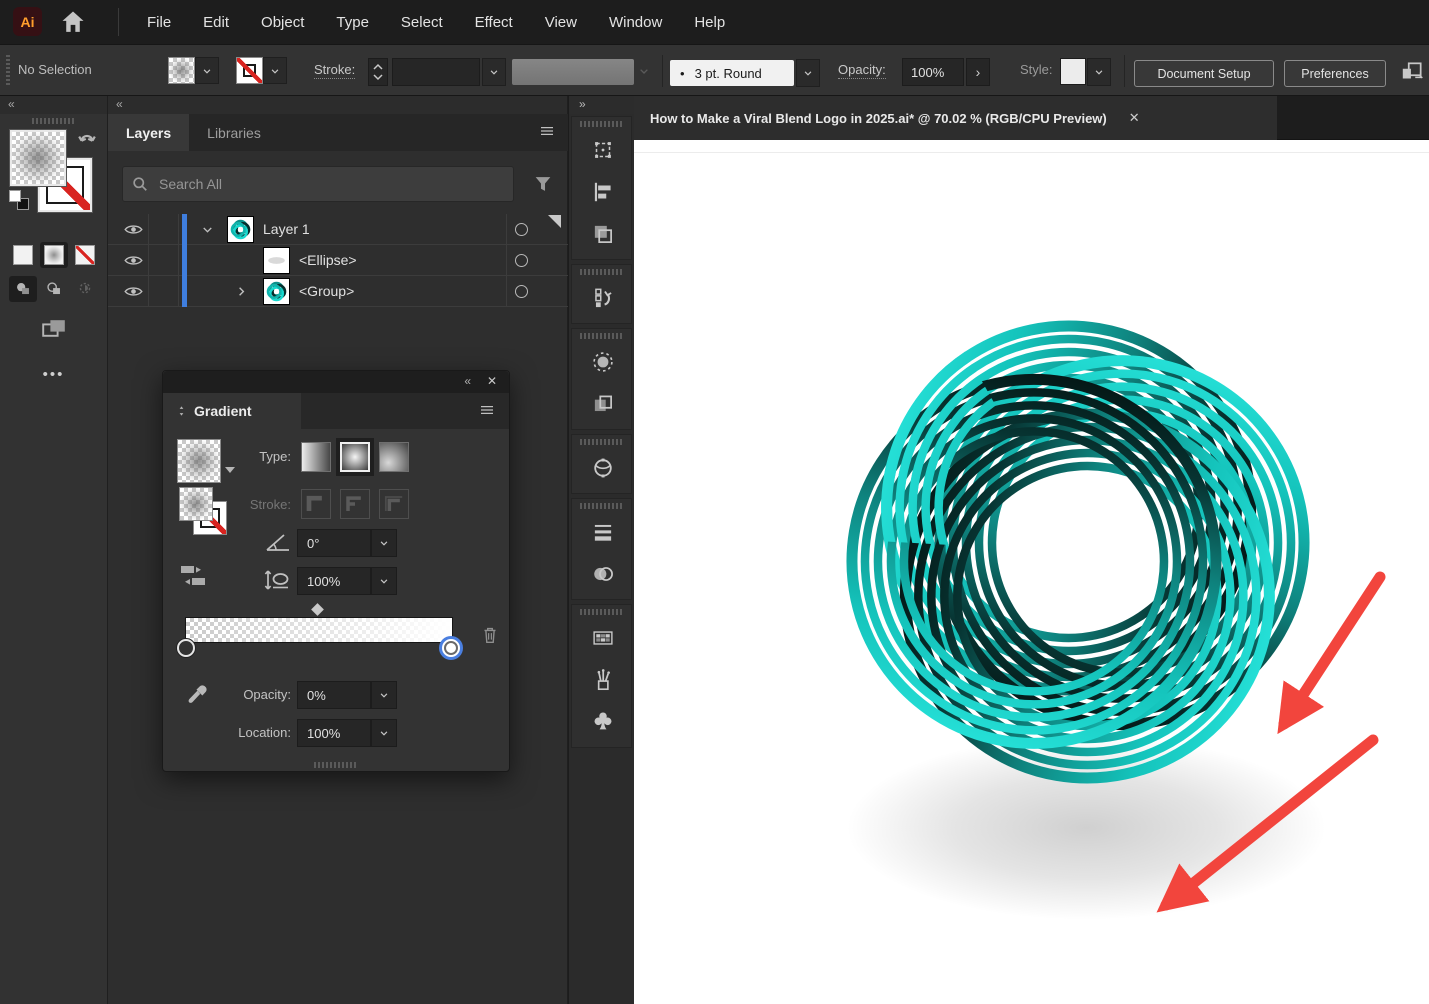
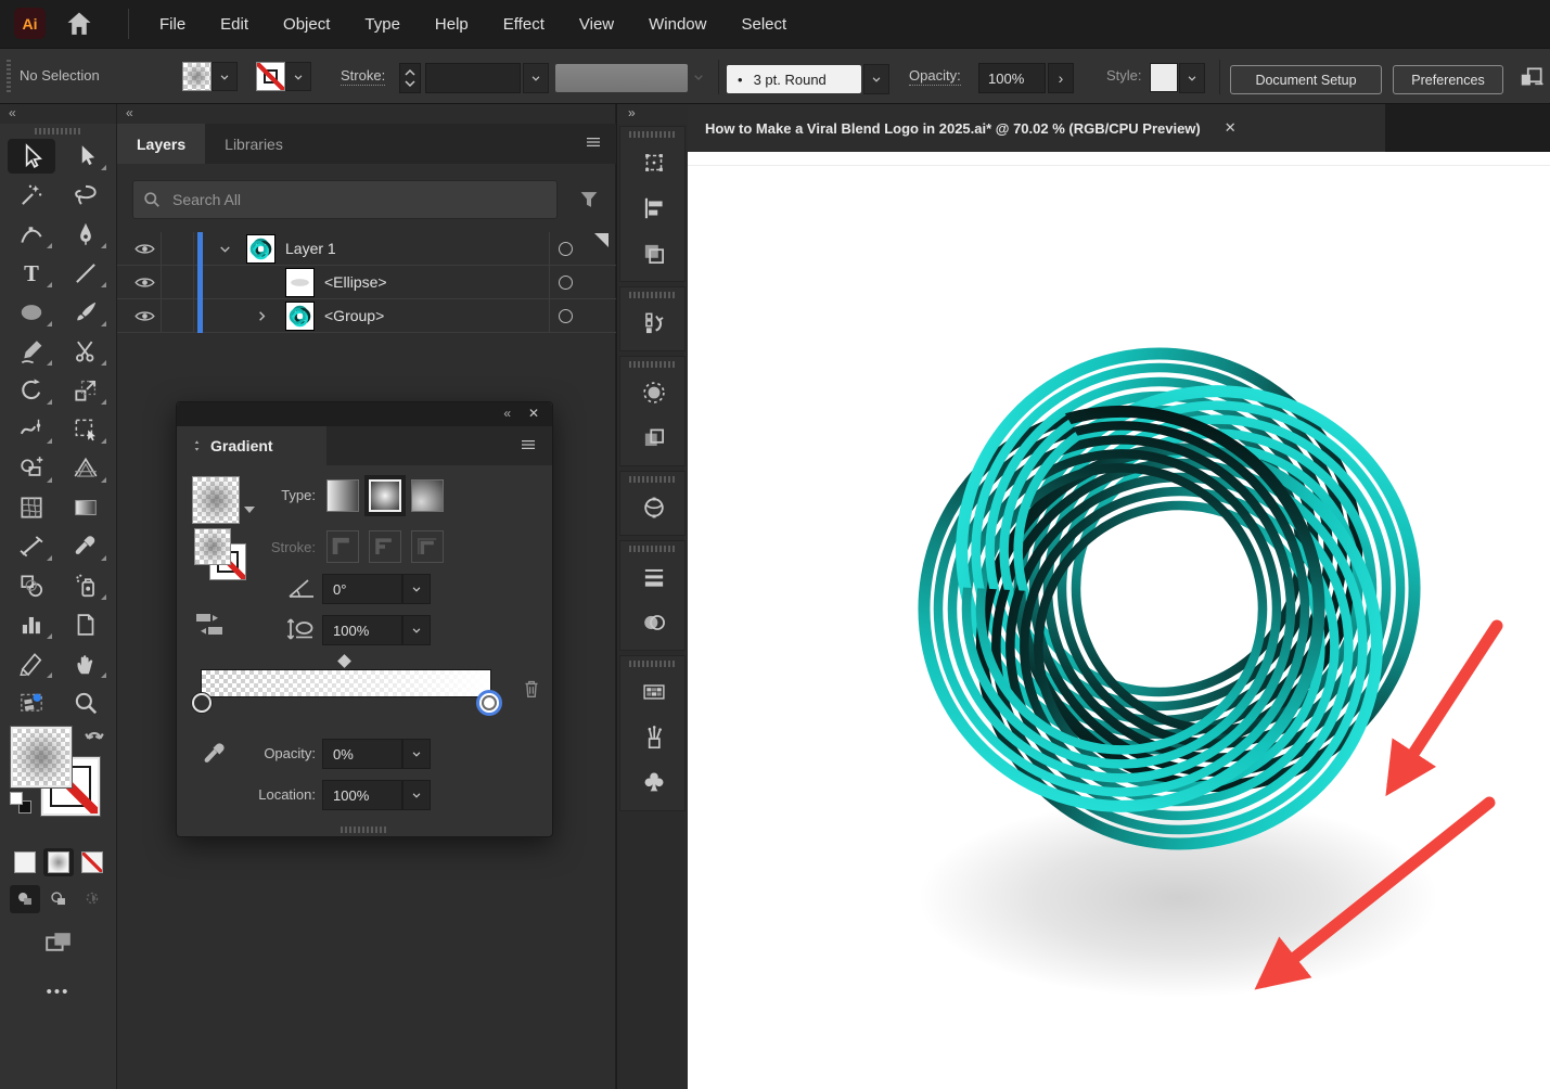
  Ai
  File
  Edit
  Object
  Type
- Select
+ Help
  Effect
  View
  Window
- Help
+ Select
  No Selection
  Stroke:
  •
  3 pt. Round
  Opacity:
  100%
  ›
  Style:
  Document Setup
  Preferences
  «
+ T
  •••
  «
  Layers
  Libraries
  Search All
  Layer 1
  <Ellipse>
  <Group>
  «
  ✕
  Gradient
  Type:
  Stroke:
  0°
  100%
  Opacity:
  0%
  Location:
  100%
  »
  How to Make a Viral Blend Logo in 2025.ai* @ 70.02 % (RGB/CPU Preview)
  ✕
